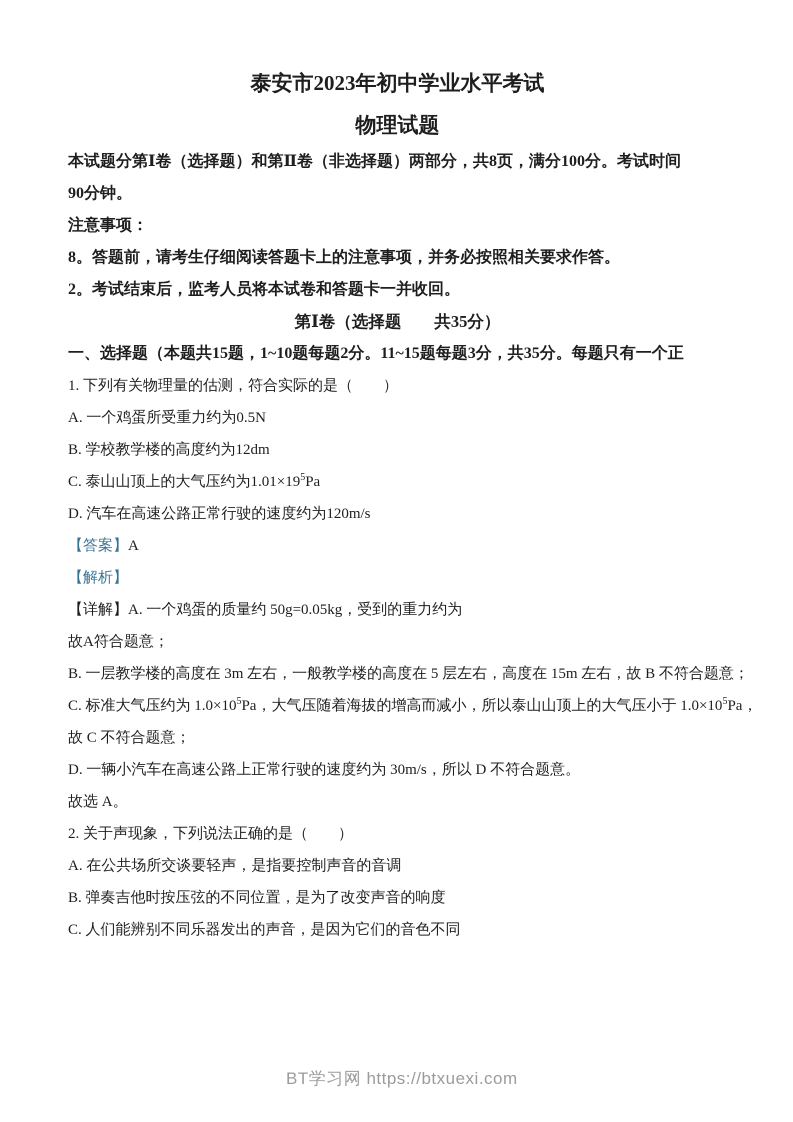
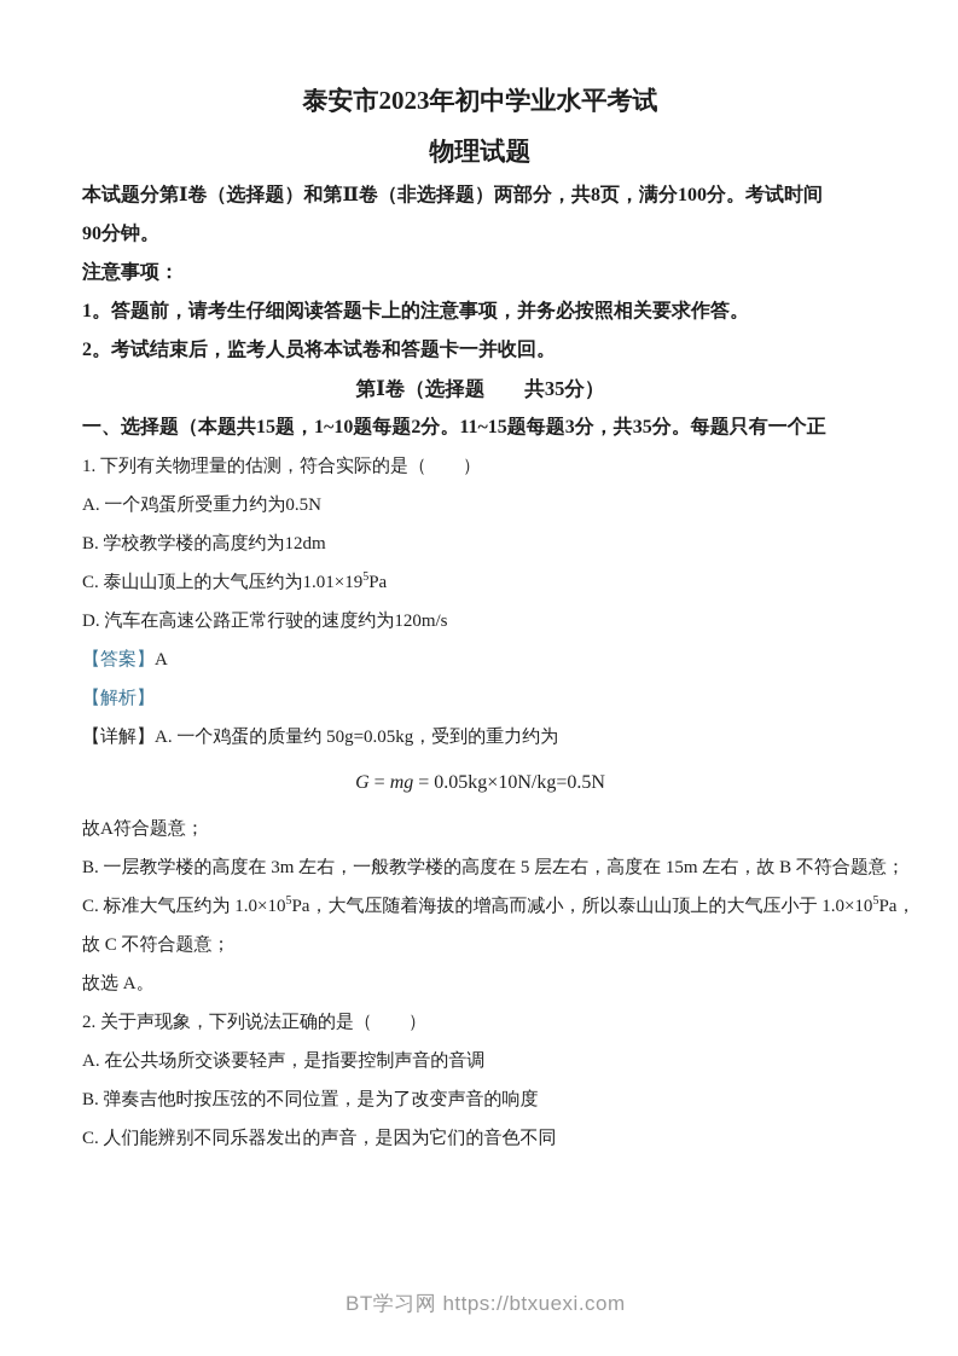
  泰安市2023年初中学业水平考试
  物理试题
  本试题分第Ⅰ卷（选择题）和第Ⅱ卷（非选择题）两部分，共8页，满分100分。考试时间
  90分钟。
  注意事项：
- 8。答题前，请考生仔细阅读答题卡上的注意事项，并务必按照相关要求作答。
+ 1。答题前，请考生仔细阅读答题卡上的注意事项，并务必按照相关要求作答。
  2。考试结束后，监考人员将本试卷和答题卡一并收回。
  第Ⅰ卷（选择题 共35分）
  一、选择题（本题共15题，1~10题每题2分。11~15题每题3分，共35分。每题只有一个正
  1. 下列有关物理量的估测，符合实际的是（ ）
  A. 一个鸡蛋所受重力约为0.5N
  B. 学校教学楼的高度约为12dm
  C. 泰山山顶上的大气压约为1.01×195Pa
  D. 汽车在高速公路正常行驶的速度约为120m/s
  【答案】A
  【解析】
  【详解】A. 一个鸡蛋的质量约 50g=0.05kg，受到的重力约为
+ G = mg = 0.05kg×10N/kg=0.5N
  故A符合题意；
  B. 一层教学楼的高度在 3m 左右，一般教学楼的高度在 5 层左右，高度在 15m 左右，故 B 不符合题意；
  C. 标准大气压约为 1.0×105Pa，大气压随着海拔的增高而减小，所以泰山山顶上的大气压小于 1.0×105Pa，
  故 C 不符合题意；
- D. 一辆小汽车在高速公路上正常行驶的速度约为 30m/s，所以 D 不符合题意。
  故选 A。
  2. 关于声现象，下列说法正确的是（ ）
  A. 在公共场所交谈要轻声，是指要控制声音的音调
  B. 弹奏吉他时按压弦的不同位置，是为了改变声音的响度
  C. 人们能辨别不同乐器发出的声音，是因为它们的音色不同
  BT学习网 https://btxuexi.com
